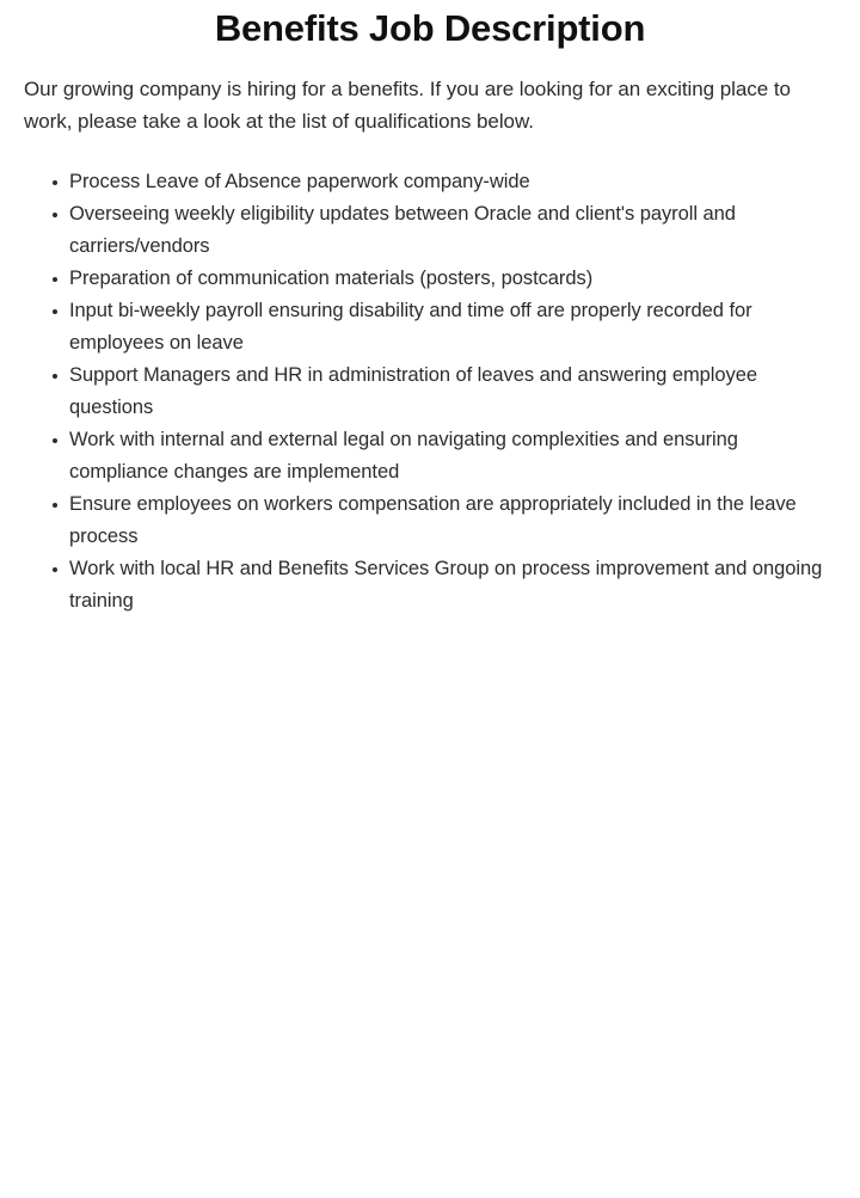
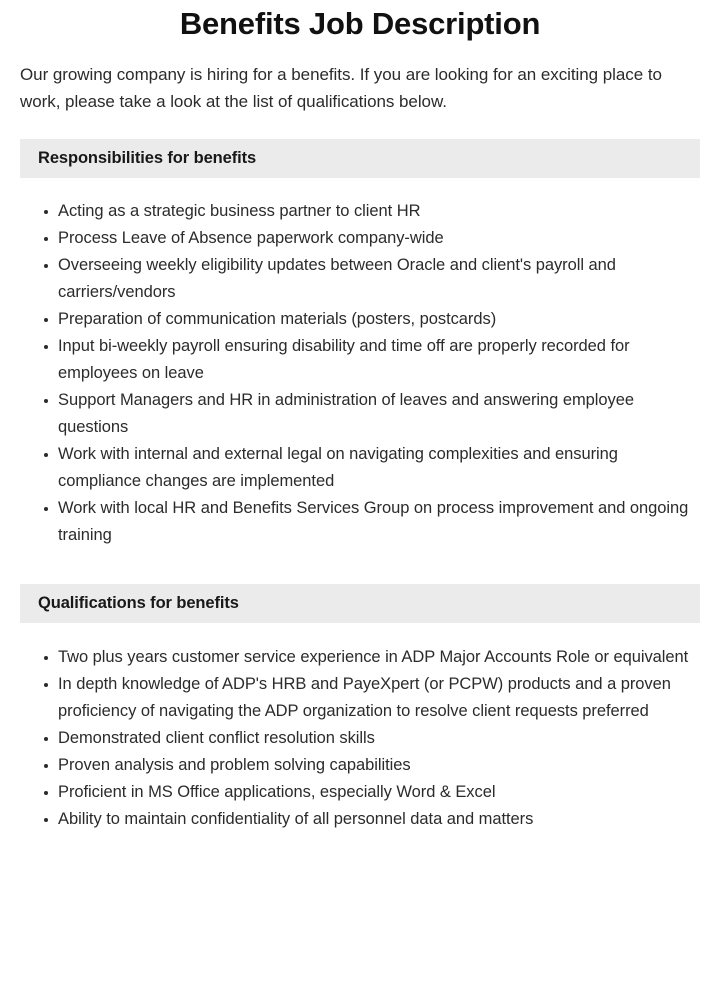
  Benefits Job Description
  Our growing company is hiring for a benefits. If you are looking for an exciting place to work, please take a look at the list of qualifications below.
+ Responsibilities for benefits
+ Acting as a strategic business partner to client HR
  Process Leave of Absence paperwork company-wide
  Overseeing weekly eligibility updates between Oracle and client's payroll and carriers/vendors
  Preparation of communication materials (posters, postcards)
  Input bi-weekly payroll ensuring disability and time off are properly recorded for employees on leave
  Support Managers and HR in administration of leaves and answering employee questions
  Work with internal and external legal on navigating complexities and ensuring compliance changes are implemented
- Ensure employees on workers compensation are appropriately included in the leave process
  Work with local HR and Benefits Services Group on process improvement and ongoing training
+ Qualifications for benefits
+ Two plus years customer service experience in ADP Major Accounts Role or equivalent
+ In depth knowledge of ADP's HRB and PayeXpert (or PCPW) products and a proven proficiency of navigating the ADP organization to resolve client requests preferred
+ Demonstrated client conflict resolution skills
+ Proven analysis and problem solving capabilities
+ Proficient in MS Office applications, especially Word & Excel
+ Ability to maintain confidentiality of all personnel data and matters
